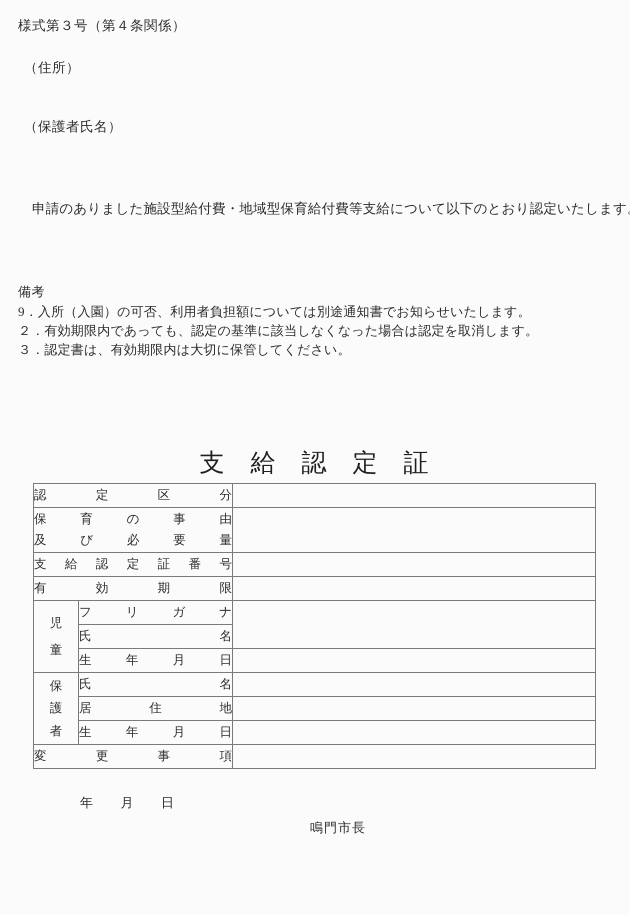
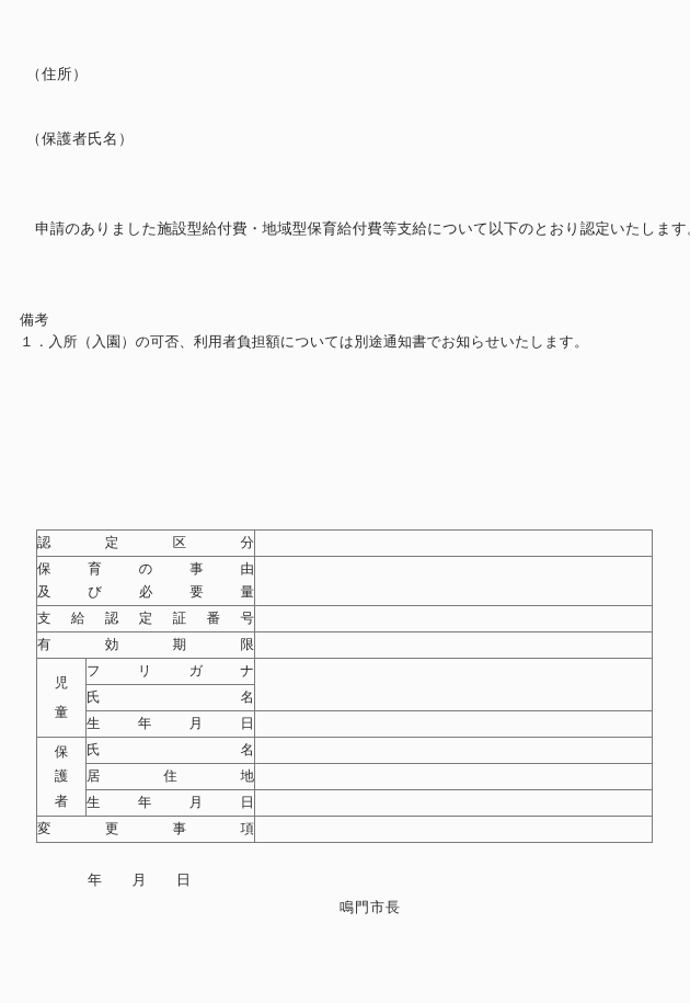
- 様式第３号（第４条関係）
  （住所）
  （保護者氏名）
  申請のありました施設型給付費・地域型保育給付費等支給について以下のとおり認定いたします
  備考
- 9．入所（入園）の可否、利用者負担額については別途通知書でお知らせいたします。
+ １．入所（入園）の可否、利用者負担額については別途通知書でお知らせいたします。
- ２．有効期限内であっても、認定の基準に該当しなくなった場合は認定を取消します。
- ３．認定書は、有効期限内は大切に保管してください。
- 支給認定証
  認定区分
  保育の事由 及び必要量
  支給認定証番号
  有効期限
  児 童	フリガナ
  氏名
  生年月日
  保 護 者	氏名
  居住地
  生年月日
  変更事項
  年 月 日
  鳴門市長
